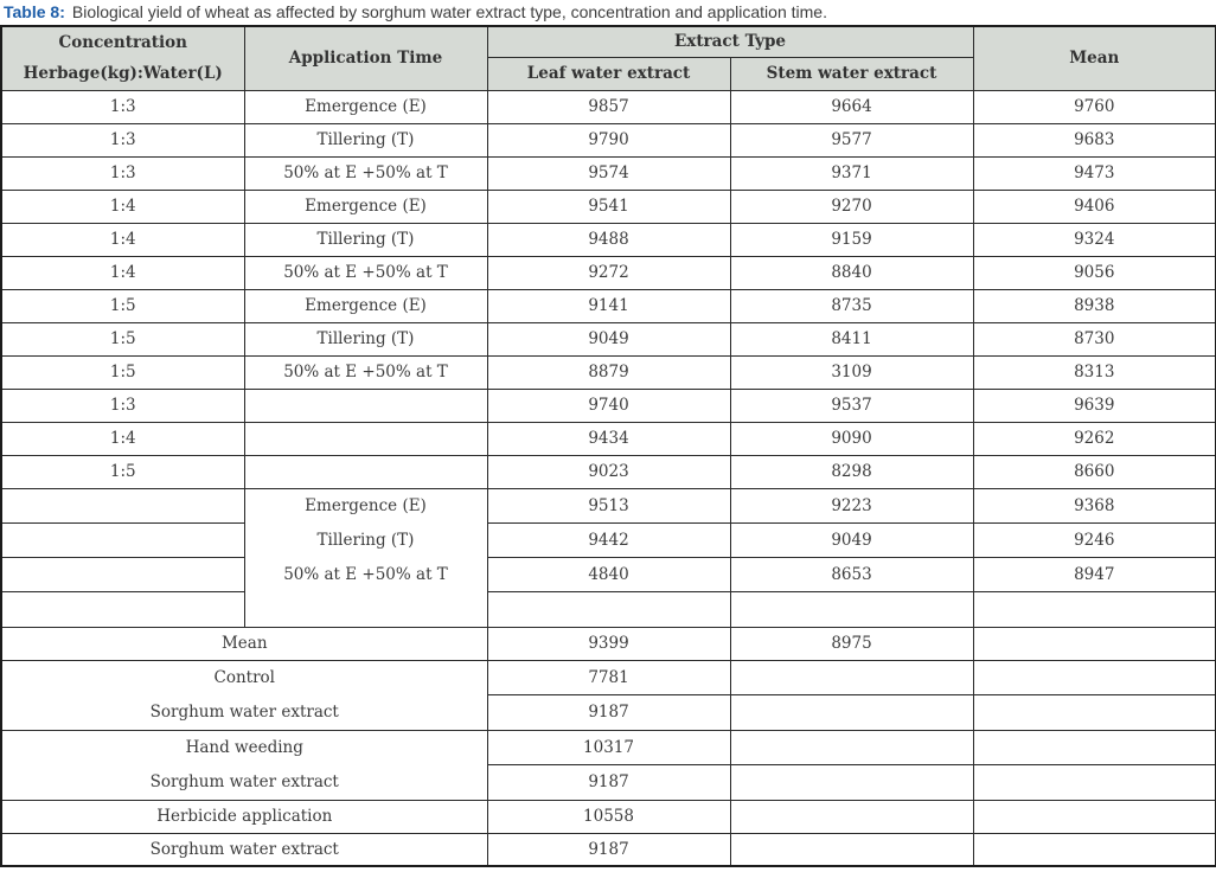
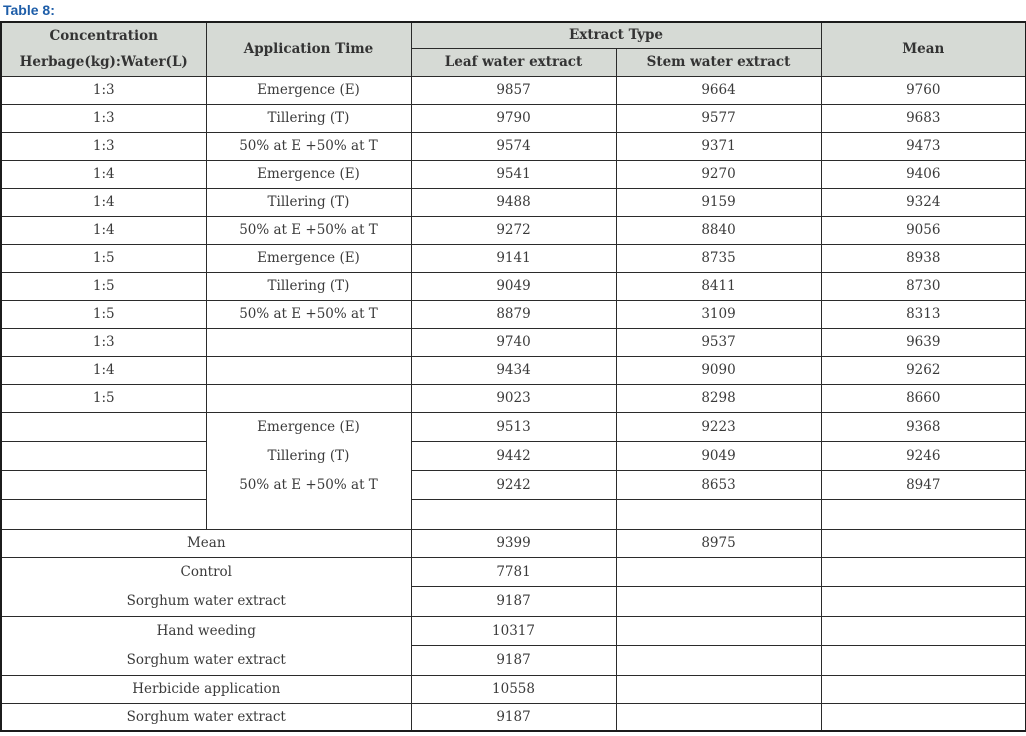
  Table 8:
- Biological yield of wheat as affected by sorghum water extract type, concentration and application time.
  Concentration Herbage(kg):Water(L)	Application Time	Extract Type	Mean
  Leaf water extract	Stem water extract
  1:3	Emergence (E)	9857	9664	9760
  1:3	Tillering (T)	9790	9577	9683
  1:3	50% at E +50% at T	9574	9371	9473
  1:4	Emergence (E)	9541	9270	9406
  1:4	Tillering (T)	9488	9159	9324
  1:4	50% at E +50% at T	9272	8840	9056
  1:5	Emergence (E)	9141	8735	8938
  1:5	Tillering (T)	9049	8411	8730
  1:5	50% at E +50% at T	8879	3109	8313
  1:3		9740	9537	9639
  1:4		9434	9090	9262
  1:5		9023	8298	8660
  	Emergence (E)Tillering (T)50% at E +50% at T	9513	9223	9368
  	9442	9049	9246
- 	4840	8653	8947
+ 	9242	8653	8947
  Mean	9399	8975
  ControlSorghum water extract	7781
  9187
  Hand weedingSorghum water extract	10317
  9187
  Herbicide application	10558
  Sorghum water extract	9187
